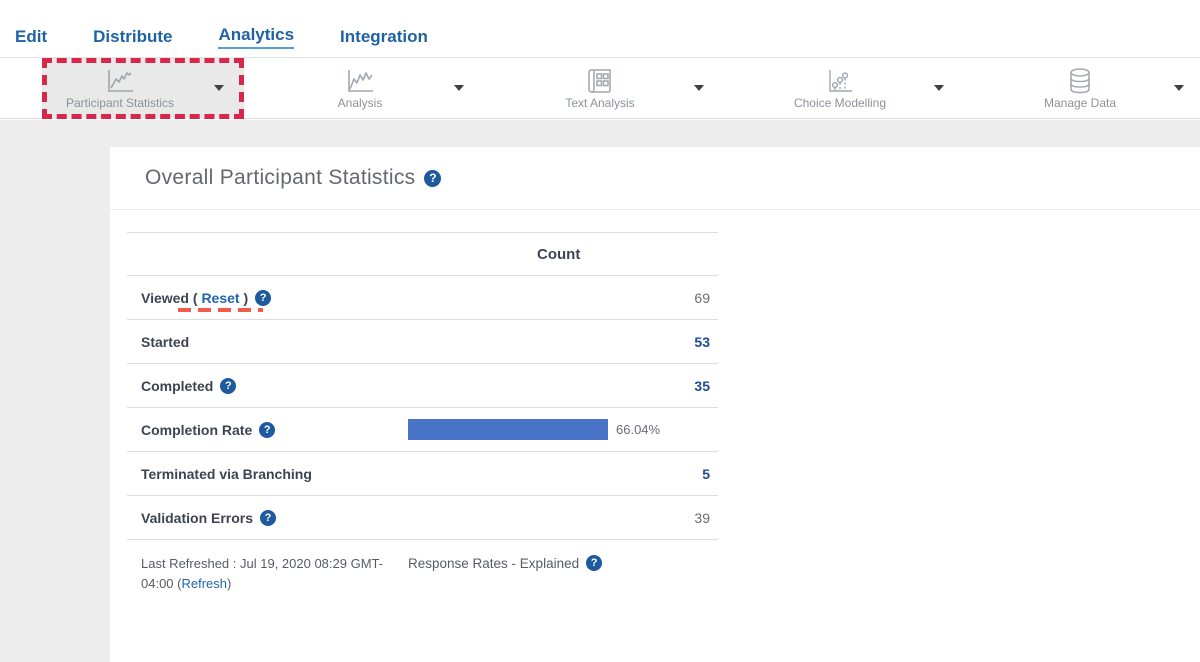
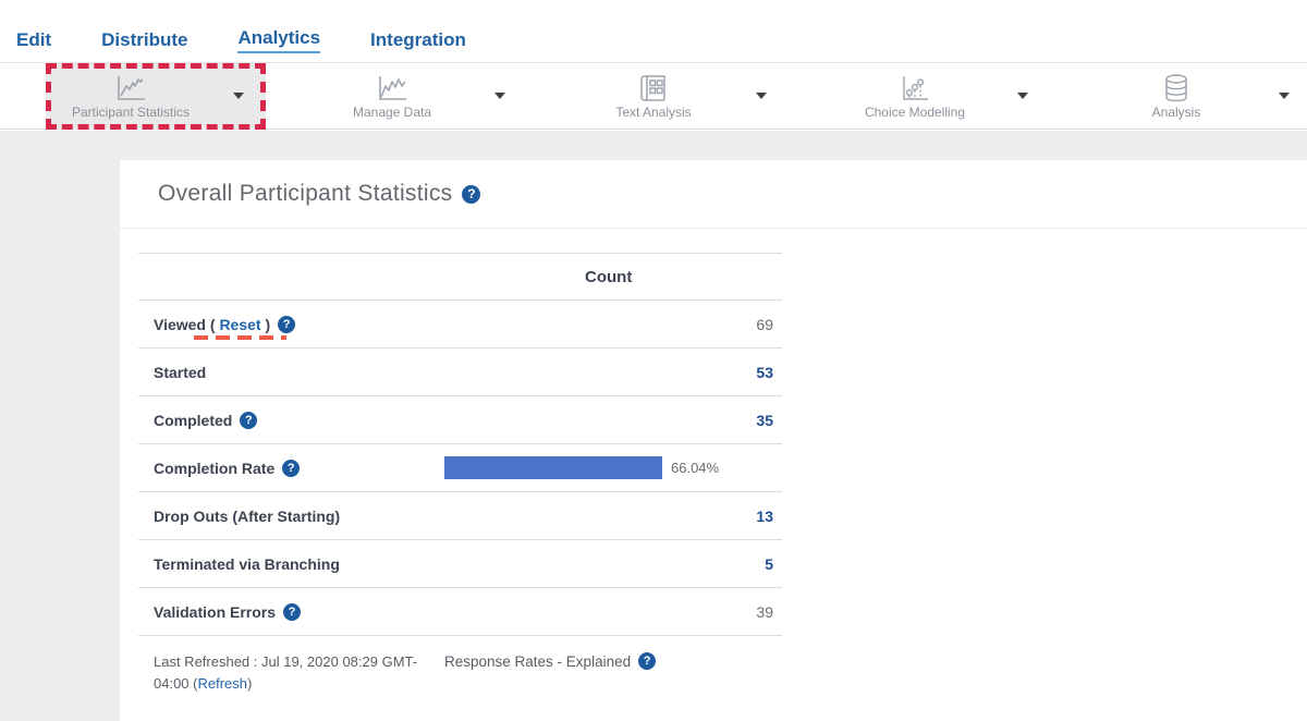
  Edit
  Distribute
  Analytics
  Integration
  Participant Statistics
- Analysis
+ Manage Data
  Text Analysis
  Choice Modelling
- Manage Data
+ Analysis
  Overall Participant Statistics
  ?
  Count
  Viewed (
  Reset
  )
  ?
  69
  Started
  53
  Completed
  ?
  35
  Completion Rate
  ?
  66.04%
+ Drop Outs (After Starting)
+ 13
  Terminated via Branching
  5
  Validation Errors
  ?
  39
  Last Refreshed : Jul 19, 2020 08:29 GMT-04:00 (Refresh)
  Response Rates - Explained
  ?
